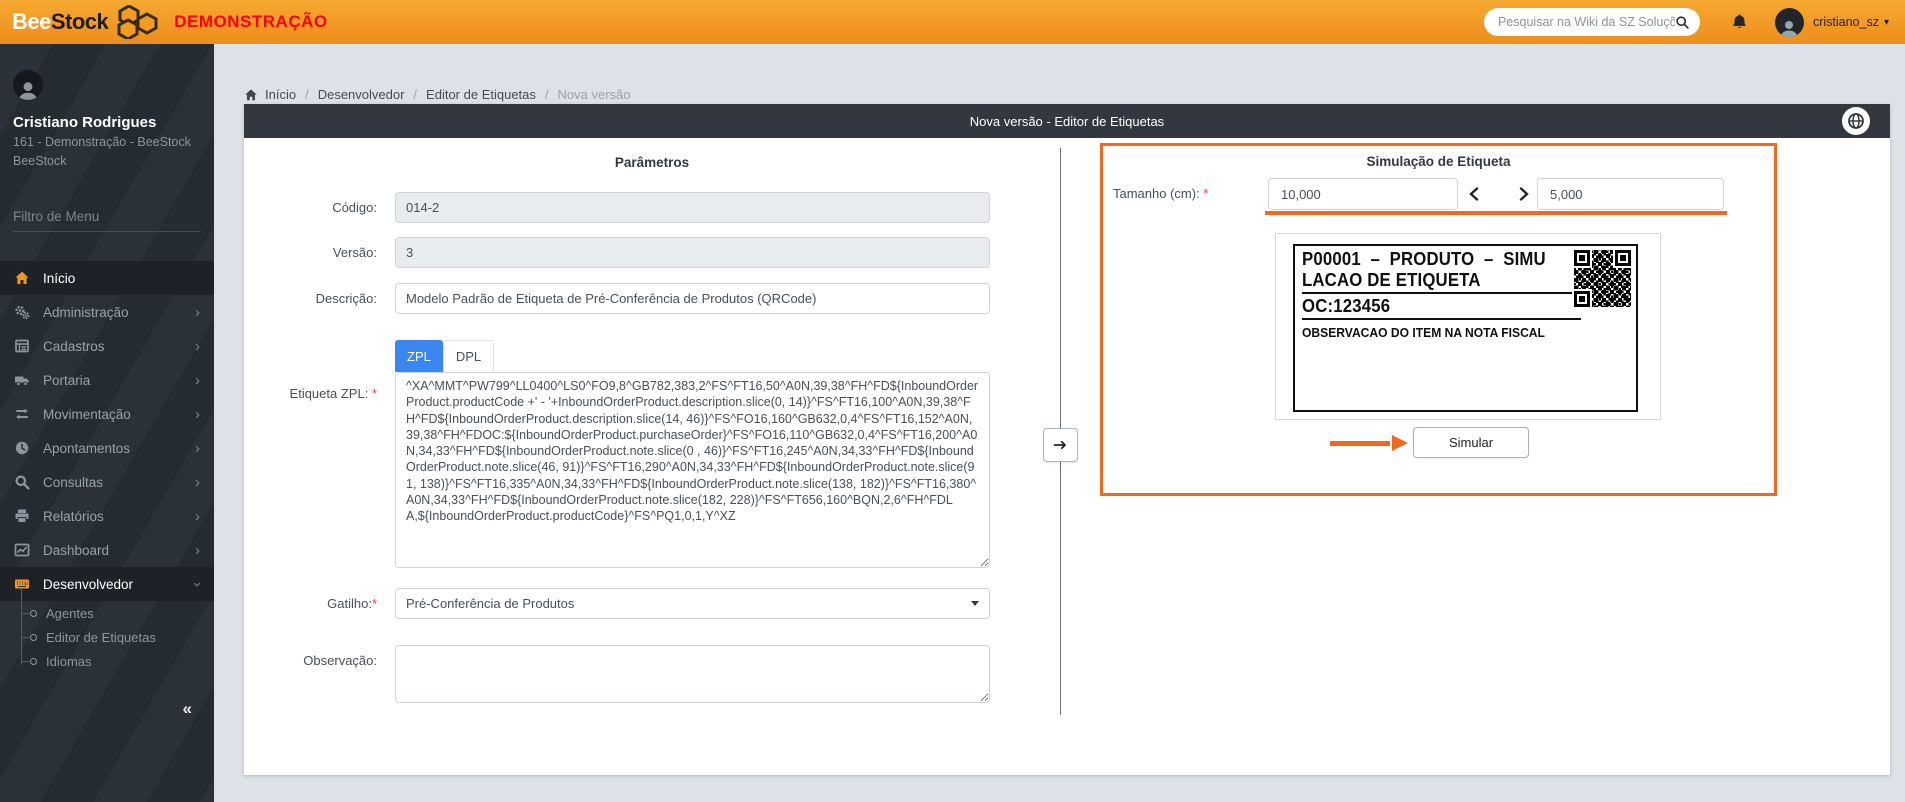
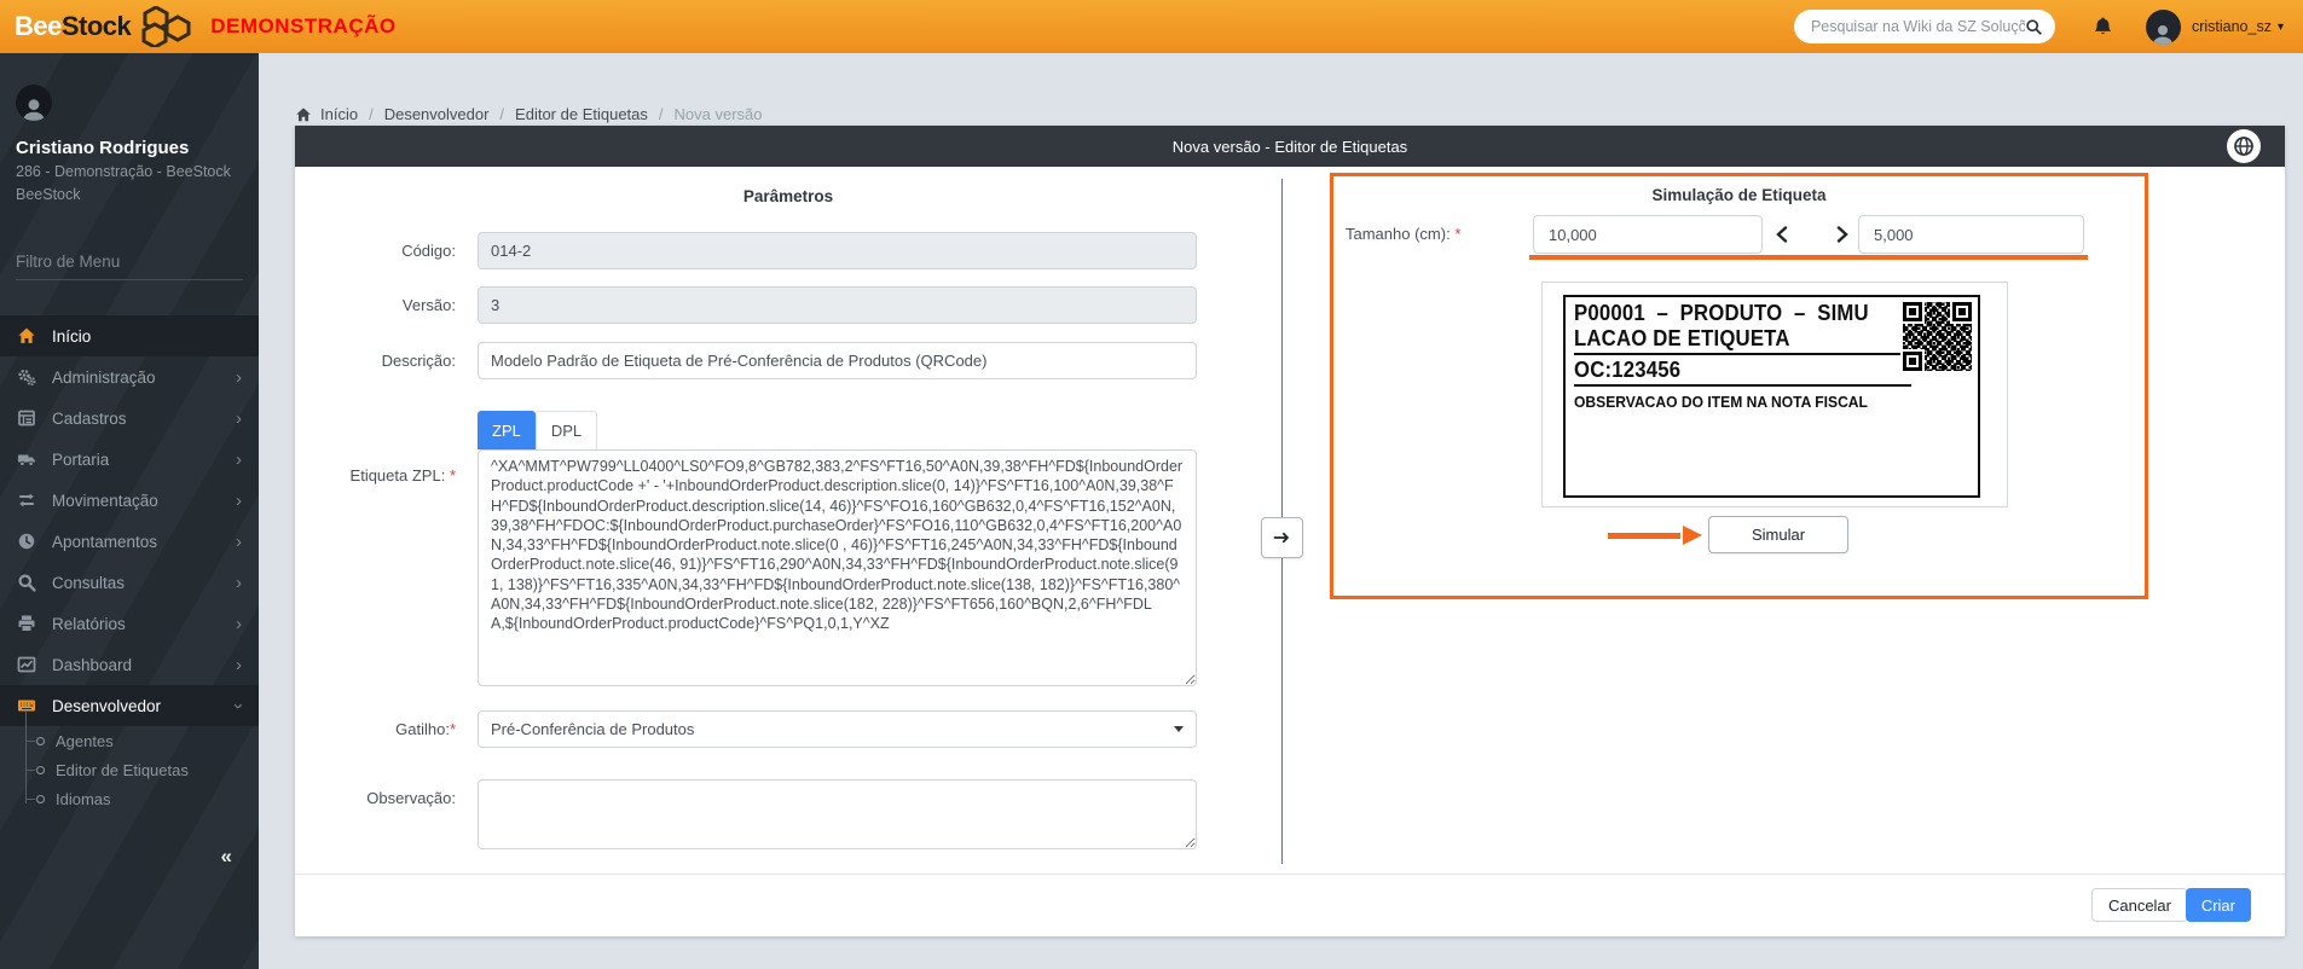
  Bee
  Stock
  DEMONSTRAÇÃO
  Pesquisar na Wiki da SZ Soluçõ
  cristiano_sz
  Cristiano Rodrigues
- 161 - Demonstração - BeeStock
+ 286 - Demonstração - BeeStock
  BeeStock
  Filtro de Menu
  Início
  Administração
  Cadastros
  Portaria
  Movimentação
  Apontamentos
  Consultas
  Relatórios
  Dashboard
  Desenvolvedor
  Agentes
  Editor de Etiquetas
  Idiomas
  Início
  Desenvolvedor
  Editor de Etiquetas
  Nova versão
  Nova versão - Editor de Etiquetas
  Parâmetros
  Código:
  014-2
  Versão:
  3
  Descrição:
  Modelo Padrão de Etiqueta de Pré-Conferência de Produtos (QRCode)
  ZPL
  DPL
  Etiqueta ZPL: *
  Gatilho:*
  Pré-Conferência de Produtos
  Observação:
  Simulação de Etiqueta
  Tamanho (cm): *
  10,000
  5,000
  P00001 – PRODUTO – SIMU
  LACAO DE ETIQUETA
  OC:123456
  OBSERVACAO DO ITEM NA NOTA FISCAL
  Simular
+ Cancelar
+ Criar
